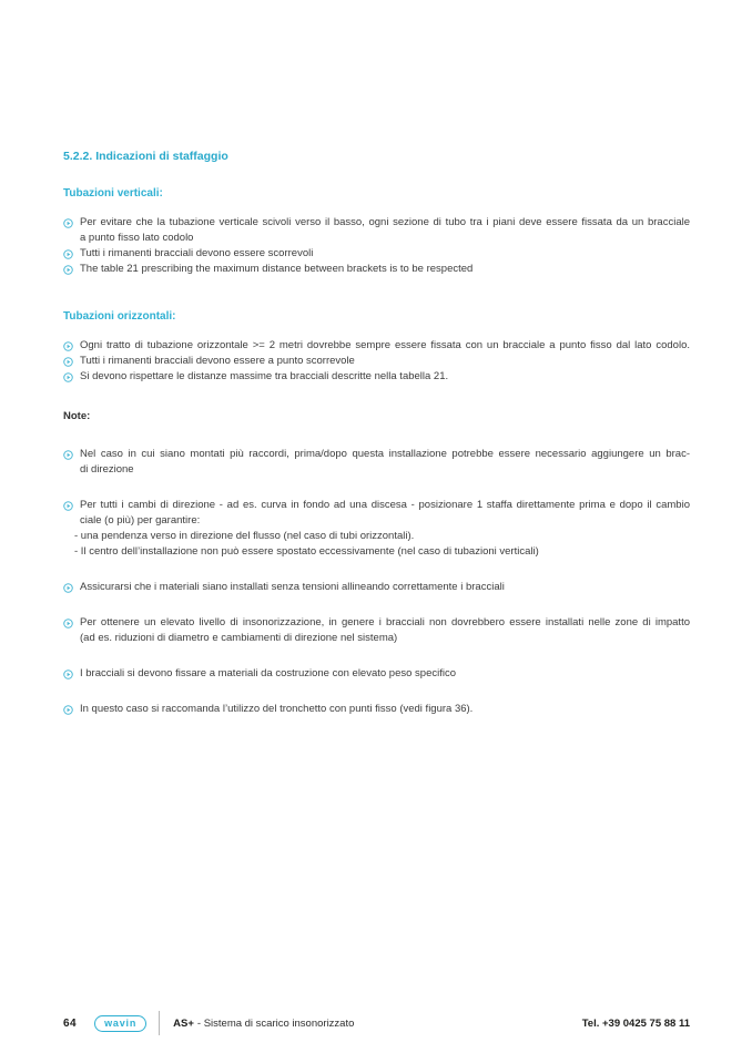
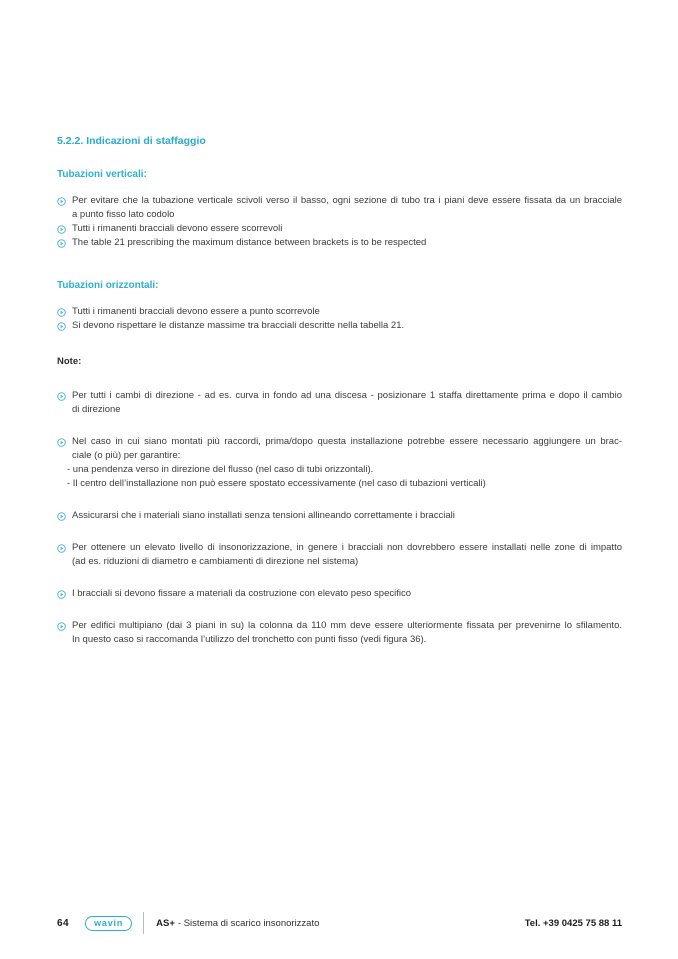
  5.2.2. Indicazioni di staffaggio
  Tubazioni verticali:
  Per evitare che la tubazione verticale scivoli verso il basso, ogni sezione di tubo tra i piani deve essere fissata da un bracciale
  a punto fisso lato codolo
  Tutti i rimanenti bracciali devono essere scorrevoli
  The table 21 prescribing the maximum distance between brackets is to be respected
  Tubazioni orizzontali:
- Ogni tratto di tubazione orizzontale >= 2 metri dovrebbe sempre essere fissata con un bracciale a punto fisso dal lato codolo.
  Tutti i rimanenti bracciali devono essere a punto scorrevole
  Si devono rispettare le distanze massime tra bracciali descritte nella tabella 21.
  Note:
- Nel caso in cui siano montati più raccordi, prima/dopo questa installazione potrebbe essere necessario aggiungere un brac-
+ Per tutti i cambi di direzione - ad es. curva in fondo ad una discesa - posizionare 1 staffa direttamente prima e dopo il cambio
  di direzione
- Per tutti i cambi di direzione - ad es. curva in fondo ad una discesa - posizionare 1 staffa direttamente prima e dopo il cambio
+ Nel caso in cui siano montati più raccordi, prima/dopo questa installazione potrebbe essere necessario aggiungere un brac-
  ciale (o più) per garantire:
  - una pendenza verso in direzione del flusso (nel caso di tubi orizzontali).
  - Il centro dell’installazione non può essere spostato eccessivamente (nel caso di tubazioni verticali)
  Assicurarsi che i materiali siano installati senza tensioni allineando correttamente i bracciali
  Per ottenere un elevato livello di insonorizzazione, in genere i bracciali non dovrebbero essere installati nelle zone di impatto
  (ad es. riduzioni di diametro e cambiamenti di direzione nel sistema)
  I bracciali si devono fissare a materiali da costruzione con elevato peso specifico
+ Per edifici multipiano (dai 3 piani in su) la colonna da 110 mm deve essere ulteriormente fissata per prevenirne lo sfilamento.
  In questo caso si raccomanda l’utilizzo del tronchetto con punti fisso (vedi figura 36).
  64
  wavin
  AS+ - Sistema di scarico insonorizzato
  Tel. +39 0425 75 88 11
